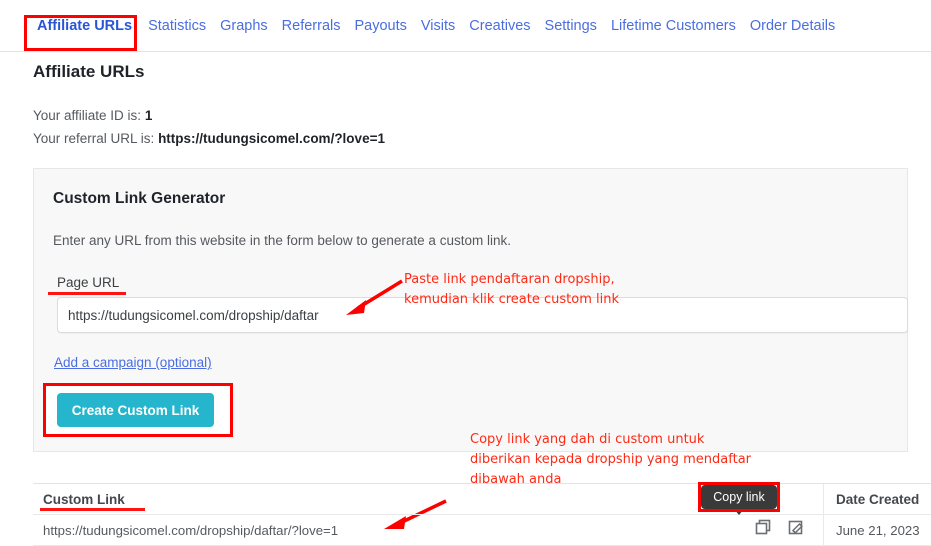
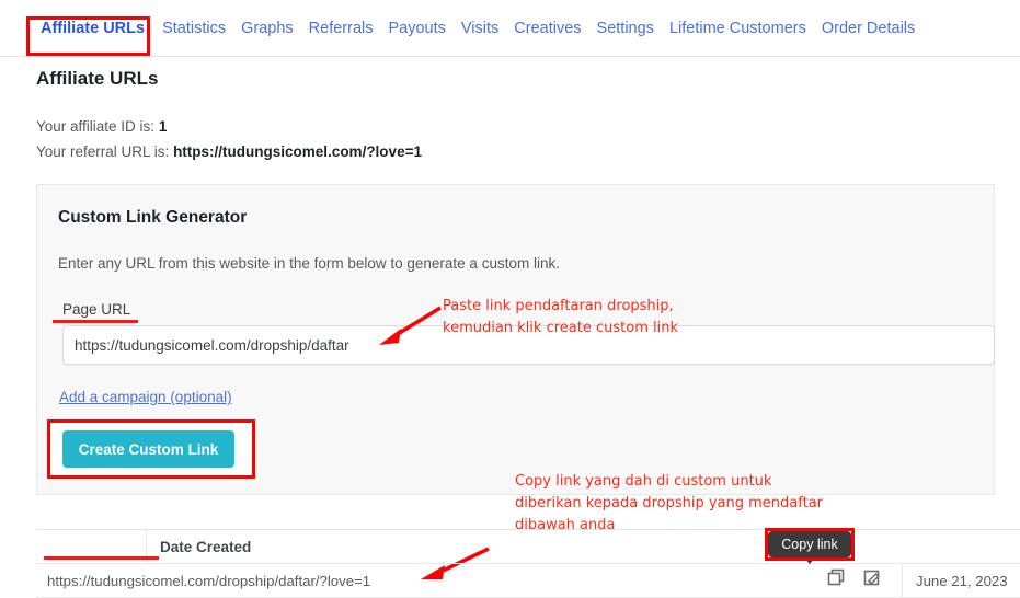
  Affiliate URLs
  Statistics
  Graphs
  Referrals
  Payouts
  Visits
  Creatives
  Settings
  Lifetime Customers
  Order Details
  Affiliate URLs
  Your affiliate ID is: 1
  Your referral URL is: https://tudungsicomel.com/?love=1
  Custom Link Generator
  Enter any URL from this website in the form below to generate a custom link.
  Page URL
  https://tudungsicomel.com/dropship/daftar
  Add a campaign (optional)
  Create Custom Link
  Paste link pendaftaran dropship,
  kemudian klik create custom link
  Copy link yang dah di custom untuk
  diberikan kepada dropship yang mendaftar
  dibawah anda
- Custom Link
  Date Created
  https://tudungsicomel.com/dropship/daftar/?love=1
  June 21, 2023
  Copy link
